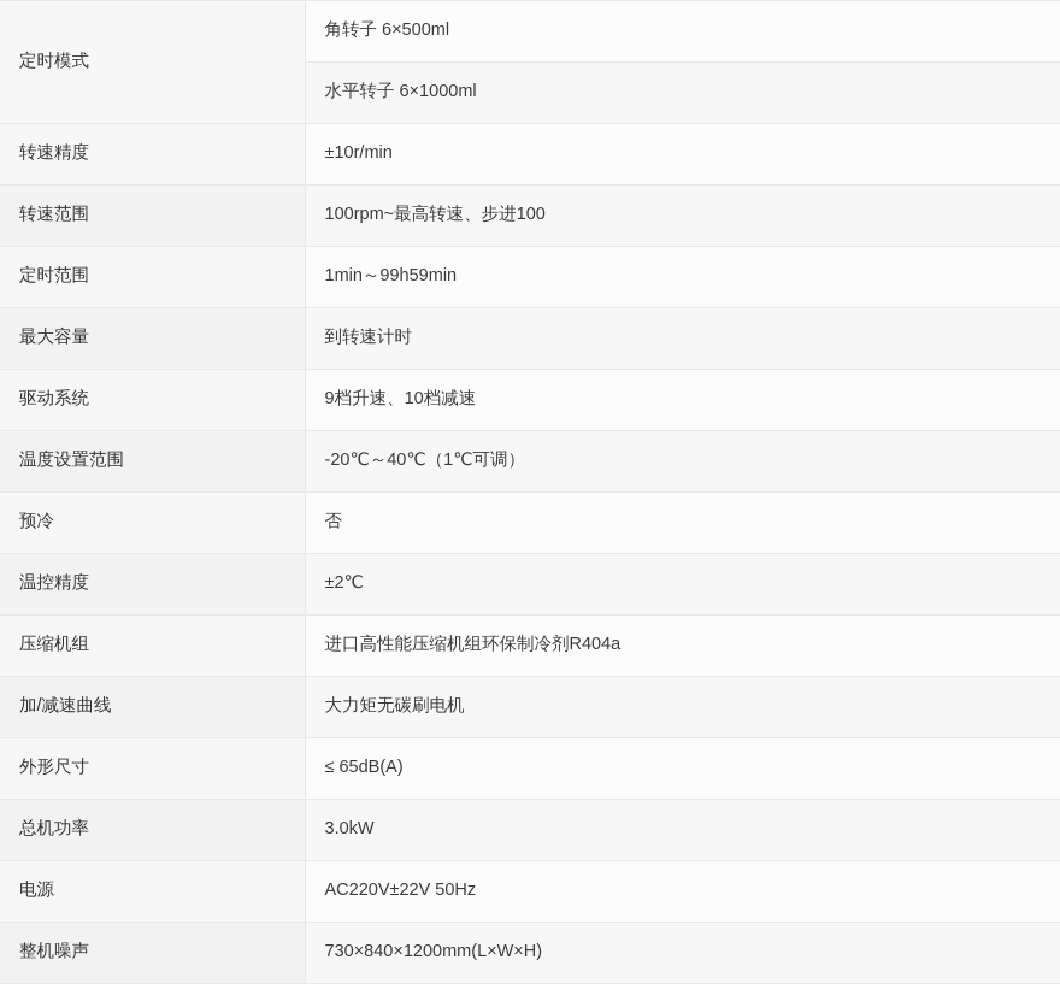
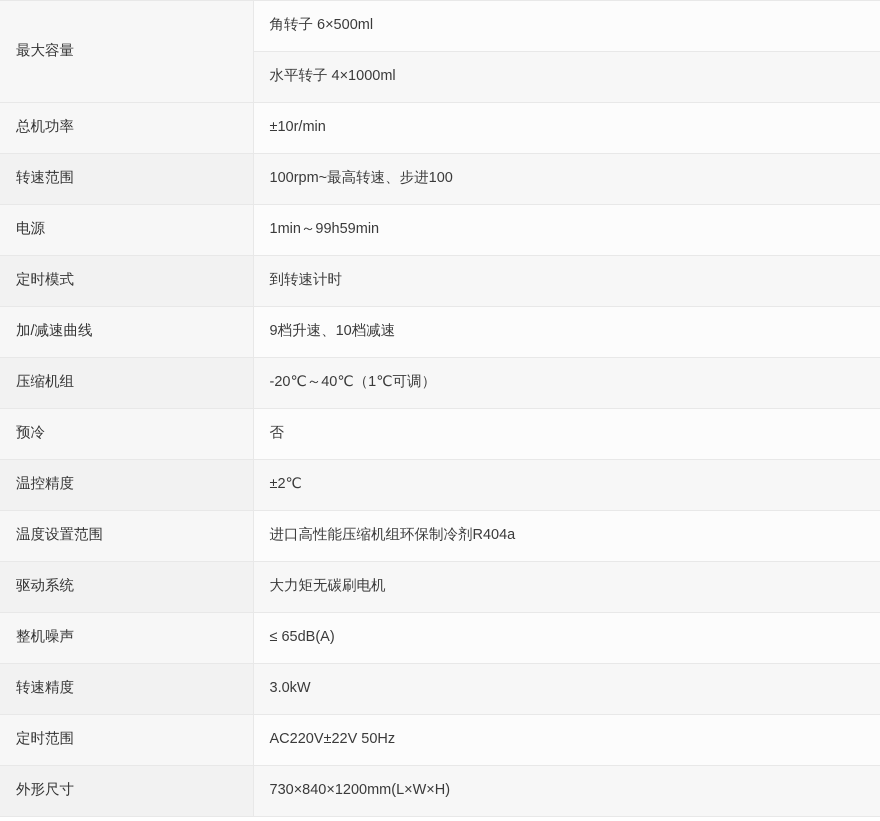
- 定时模式	角转子 6×500ml
+ 最大容量	角转子 6×500ml
- 水平转子 6×1000ml
+ 水平转子 4×1000ml
- 转速精度	±10r/min
+ 总机功率	±10r/min
  转速范围	100rpm~最高转速、步进100
- 定时范围	1min～99h59min
+ 电源	1min～99h59min
- 最大容量	到转速计时
+ 定时模式	到转速计时
- 驱动系统	9档升速、10档减速
+ 加/减速曲线	9档升速、10档减速
- 温度设置范围	-20℃～40℃（1℃可调）
+ 压缩机组	-20℃～40℃（1℃可调）
  预冷	否
  温控精度	±2℃
- 压缩机组	进口高性能压缩机组环保制冷剂R404a
+ 温度设置范围	进口高性能压缩机组环保制冷剂R404a
- 加/减速曲线	大力矩无碳刷电机
+ 驱动系统	大力矩无碳刷电机
- 外形尺寸	≤ 65dB(A)
+ 整机噪声	≤ 65dB(A)
- 总机功率	3.0kW
+ 转速精度	3.0kW
- 电源	AC220V±22V 50Hz
+ 定时范围	AC220V±22V 50Hz
- 整机噪声	730×840×1200mm(L×W×H)
+ 外形尺寸	730×840×1200mm(L×W×H)
